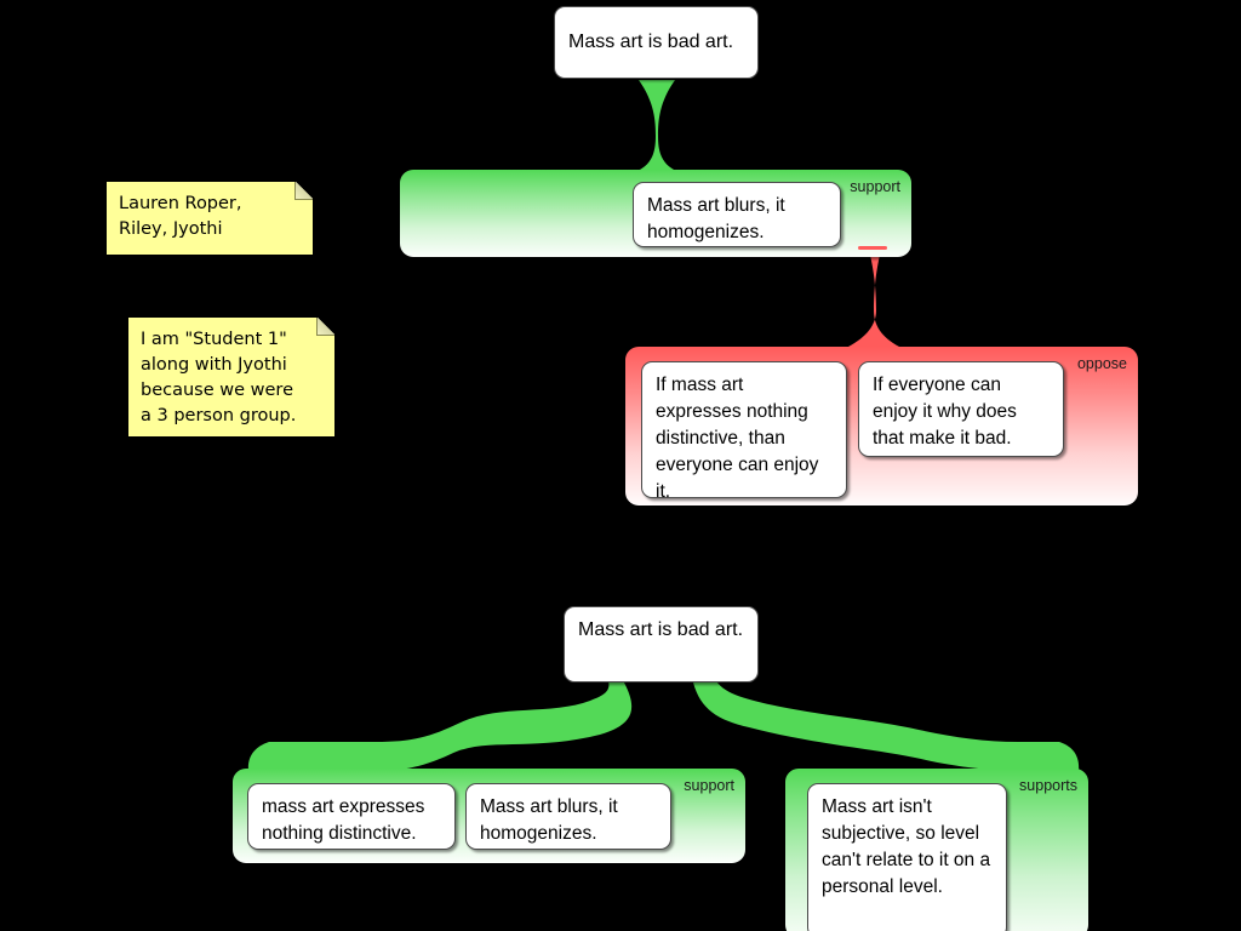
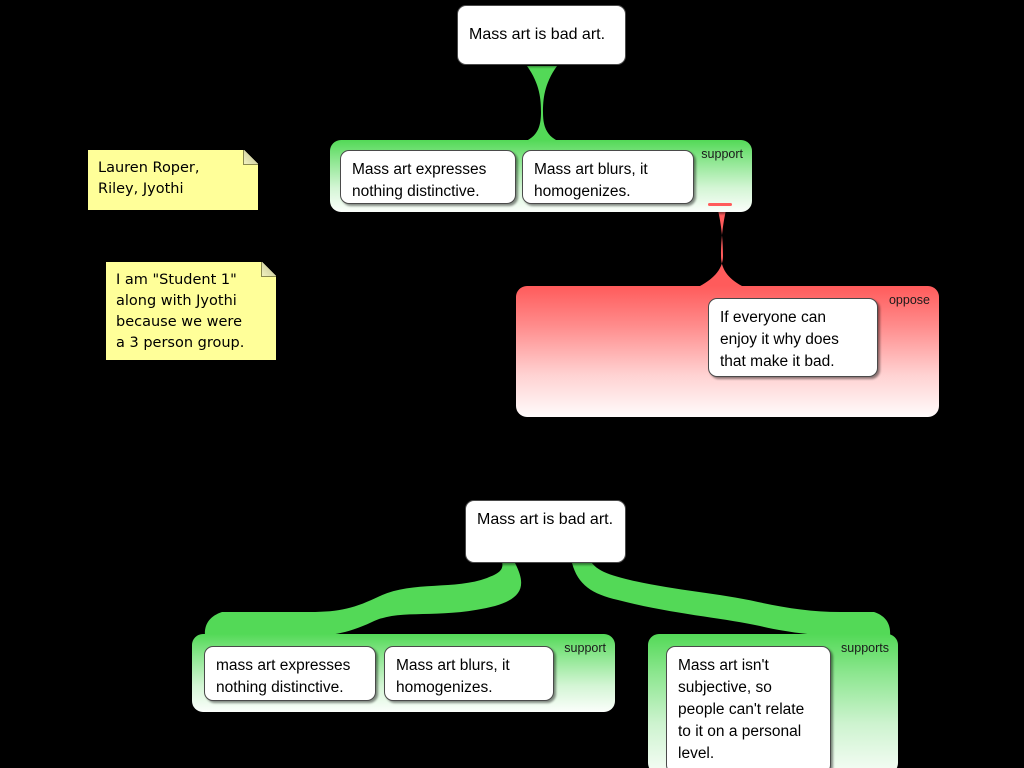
  Mass art is bad art.
  support
+ Mass art expresses nothing distinctive.
  Mass art blurs, it homogenizes.
  oppose
- If mass art expresses nothing distinctive, than everyone can enjoy it.
  If everyone can enjoy it why does that make it bad.
  Lauren Roper,
  Riley, Jyothi
  I am "Student 1"
  along with Jyothi
  because we were
  a 3 person group.
  Mass art is bad art.
  support
  mass art expresses nothing distinctive.
  Mass art blurs, it homogenizes.
  supports
- Mass art isn't subjective, so level can't relate to it on a personal level.
+ Mass art isn't subjective, so people can't relate to it on a personal level.
